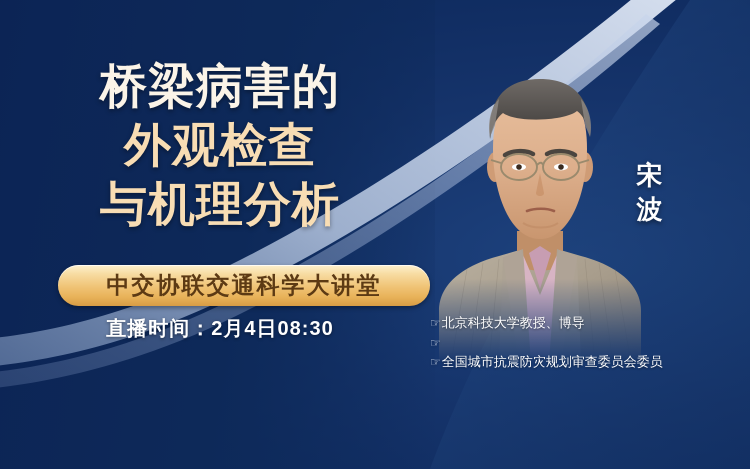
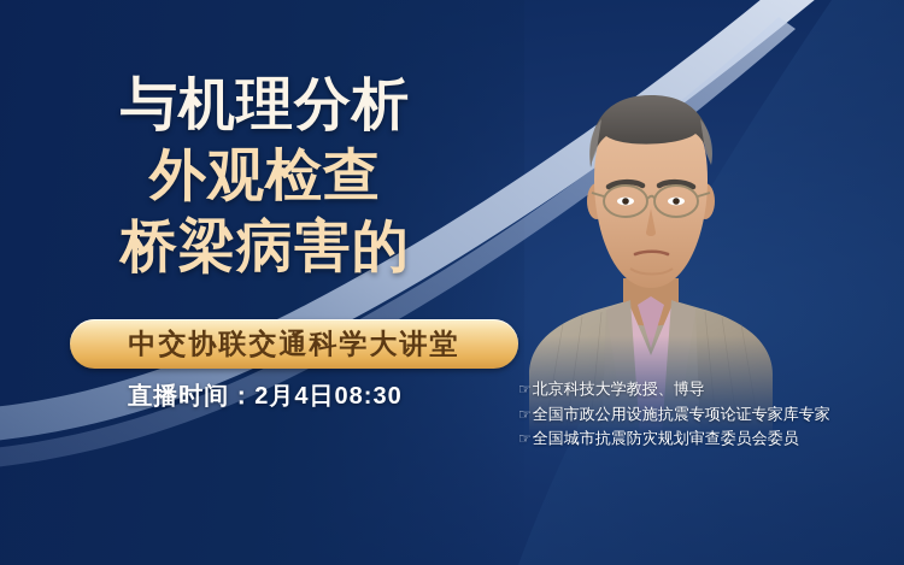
- 桥梁病害的
+ 与机理分析
  外观检查
- 与机理分析
+ 桥梁病害的
  中交协联交通科学大讲堂
  直播时间：2月4日08:30
- 宋波
  ☞
  北京科技大学教授、博导
  ☞
+ 全国市政公用设施抗震专项论证专家库专家
  ☞
  全国城市抗震防灾规划审查委员会委员
